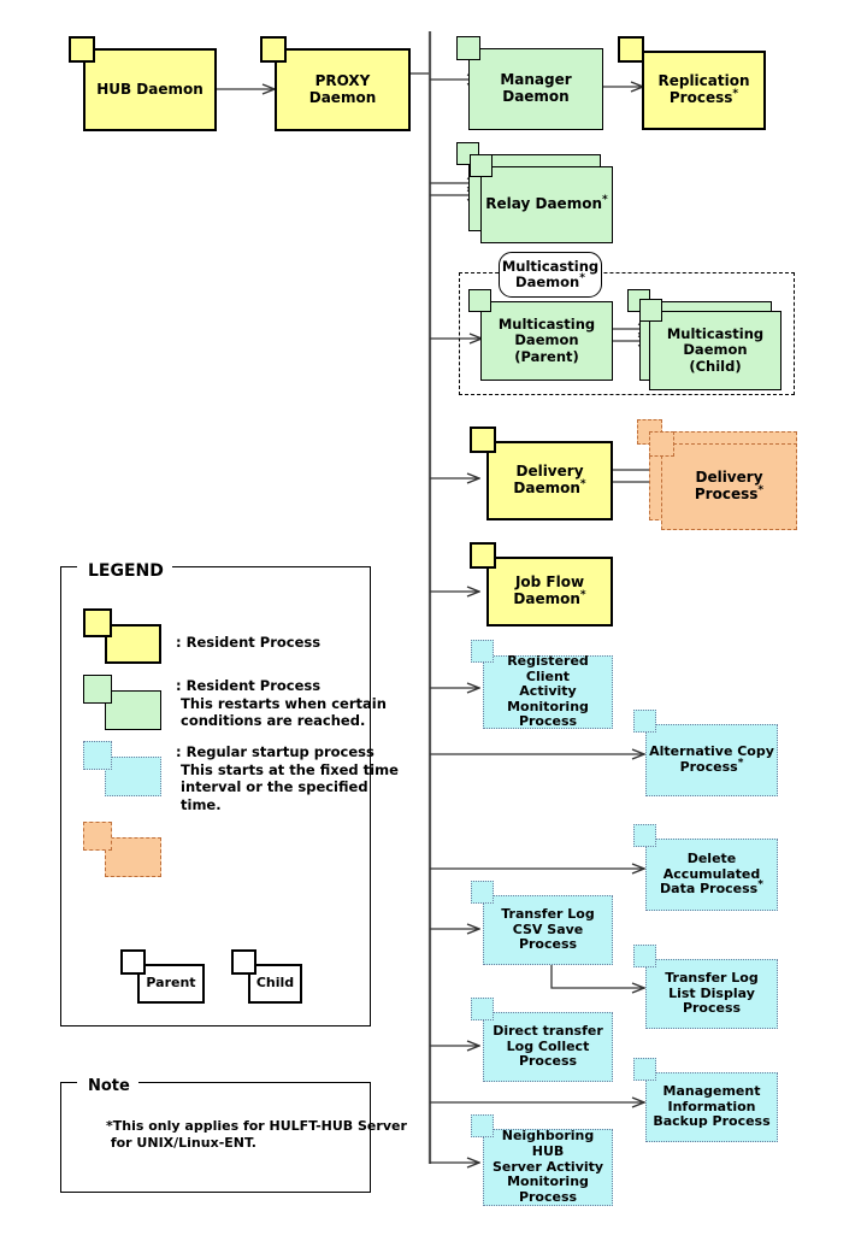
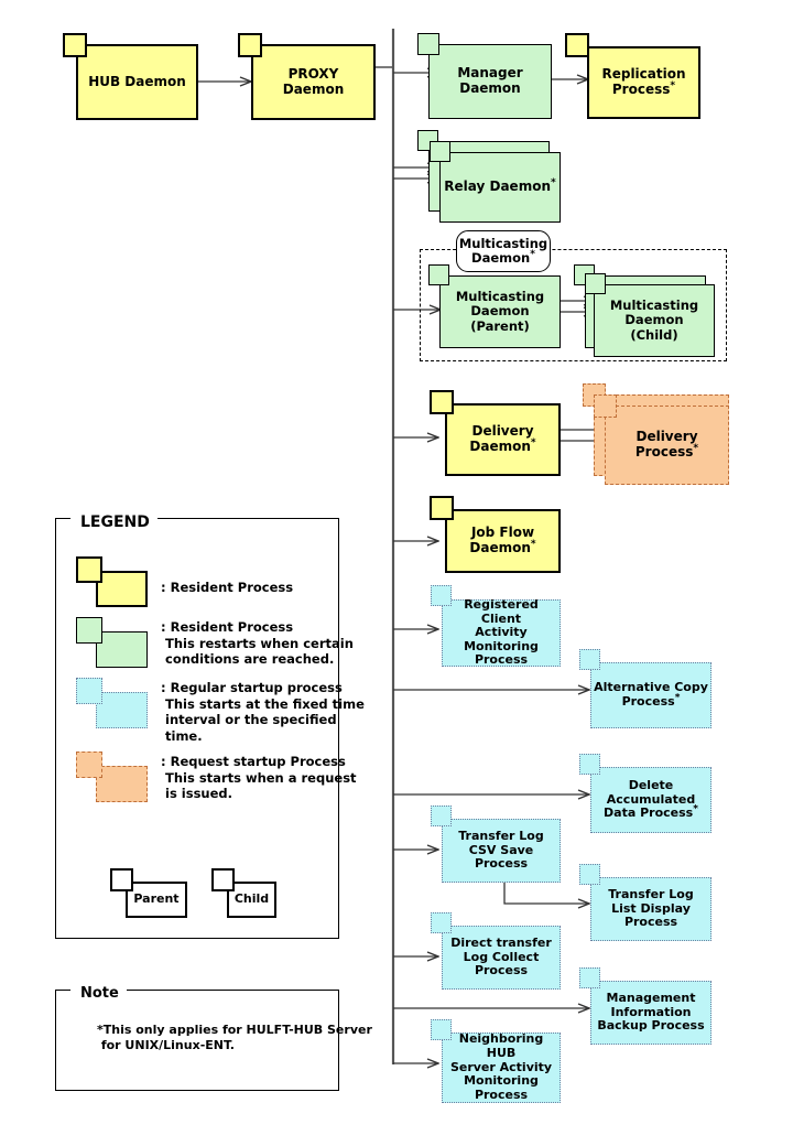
  HUB Daemon
  PROXY
  Daemon
  Manager
  Daemon
  Replication
  Process*
  Relay Daemon*
  Multicasting
  Daemon*
  Multicasting
  Daemon
  (Parent)
  Multicasting
  Daemon
  (Child)
  Delivery
  Daemon*
  Delivery
  Process*
  Job Flow
  Daemon*
  Registered Client
  Activity
  Monitoring
  Process
  Alternative Copy
  Process*
  Delete
  Accumulated
  Data Process*
  Transfer Log
  CSV Save
  Process
  Transfer Log
  List Display
  Process
  Direct transfer
  Log Collect
  Process
  Management
  Information
  Backup Process
  Neighboring HUB
  Server Activity
  Monitoring
  Process
  LEGEND
  : Resident Process
  : Resident Process
  This restarts when certain
  conditions are reached.
  : Regular startup process
  This starts at the fixed time
  interval or the specified
  time.
+ : Request startup Process
+ This starts when a request
+ is issued.
  Parent
  Child
  Note
  *This only applies for HULFT-HUB Server
  for UNIX/Linux-ENT.
